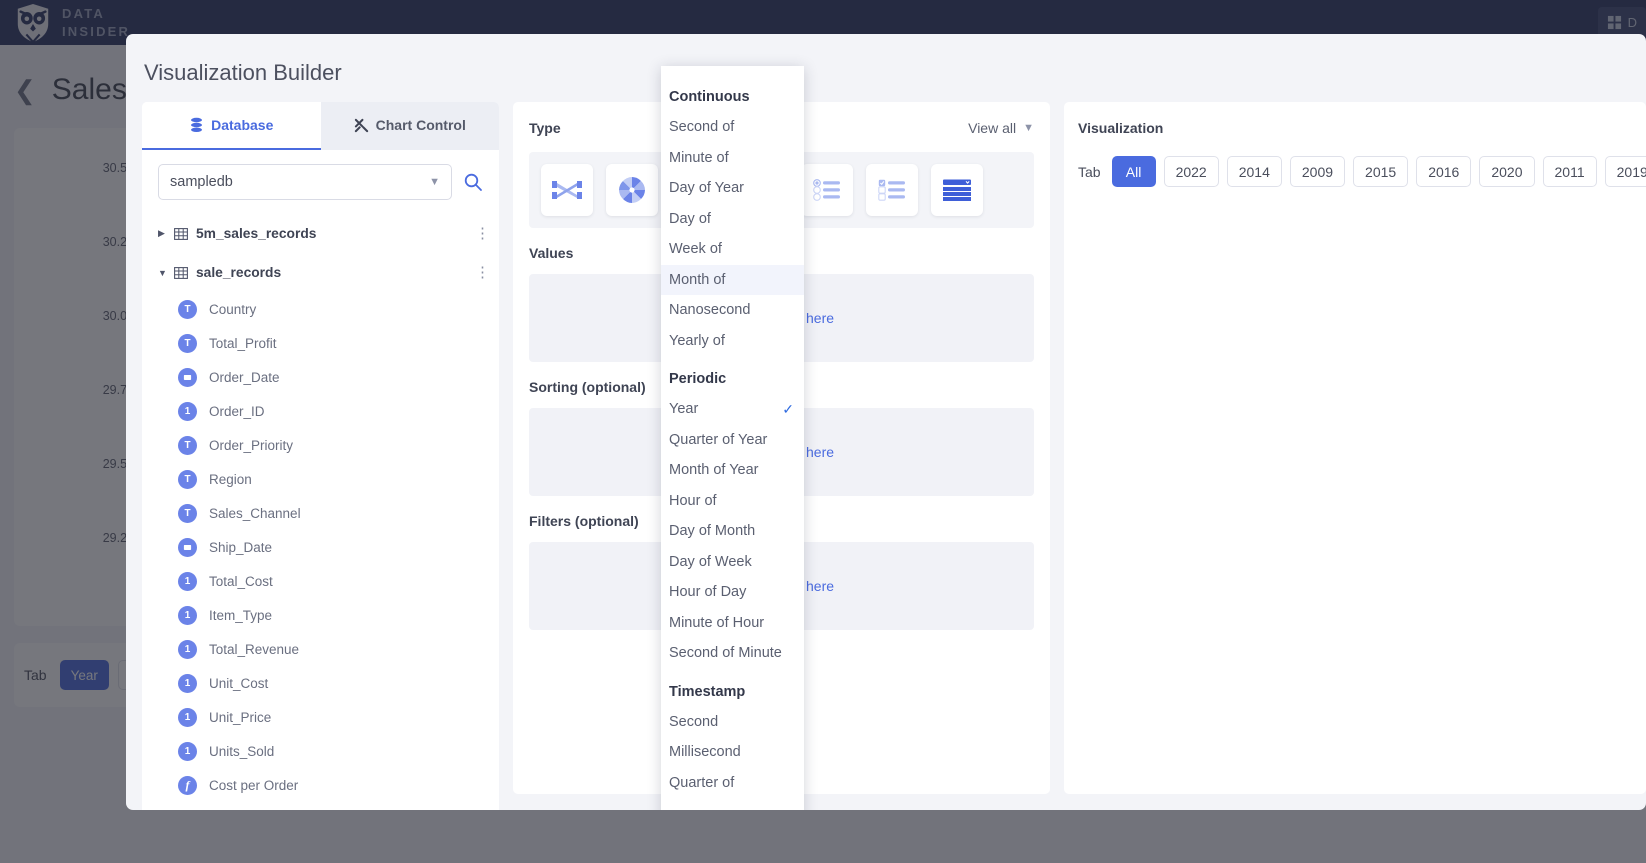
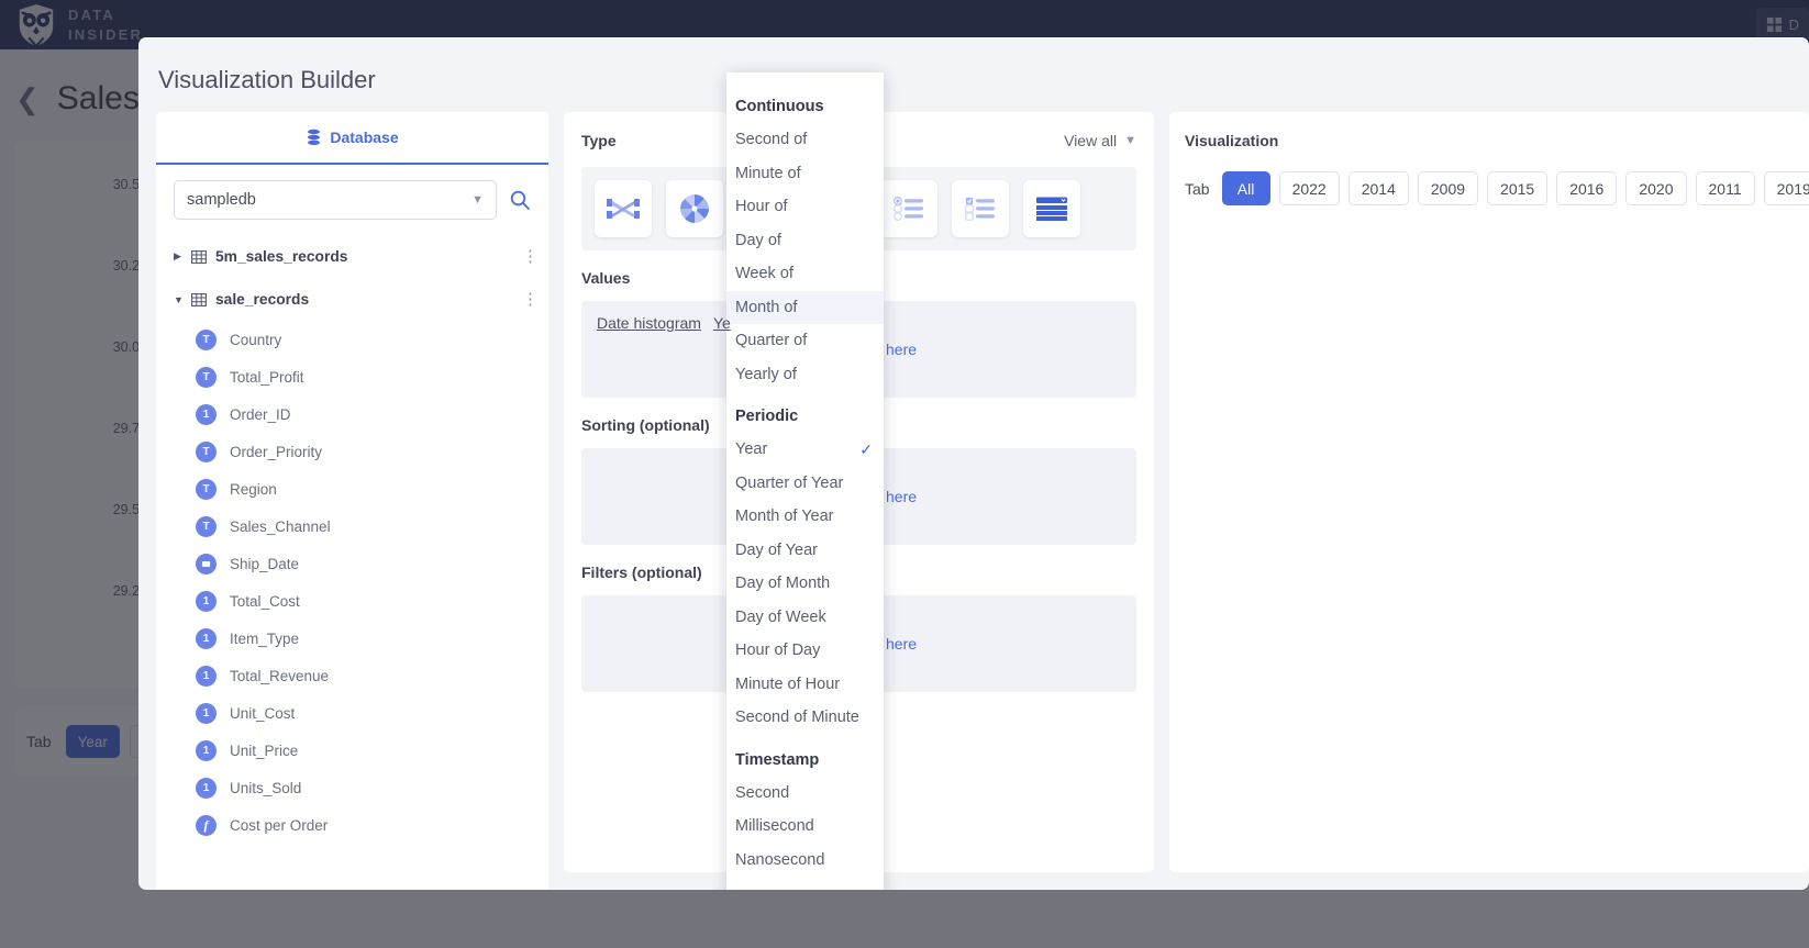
  DATA
  INSIDER
  D
  ❮
  Sales
  30.5
  30.2
  30.0
  29.7
  29.5
  29.2
  Tab
  Year
  Visualization Builder
  Database
- Chart Control
  sampledb
  ▼
  ▶
  5m_sales_records
  ⋮
  ▼
  sale_records
  ⋮
  T
  Country
  T
  Total_Profit
- Order_Date
  1
  Order_ID
  T
  Order_Priority
  T
  Region
  T
  Sales_Channel
  Ship_Date
  1
  Total_Cost
  1
  Item_Type
  1
  Total_Revenue
  1
  Unit_Cost
  1
  Unit_Price
  1
  Units_Sold
  f
  Cost per Order
  Type
  View all
  ▼
  Values
+ Date histogram
+ Ye
  Sorting (optional)
  Filters (optional)
  Visualization
  Tab
  All
  2022
  2014
  2009
  2015
  2016
  2020
  2011
  2019
  Continuous
  Second of
  Minute of
- Day of Year
+ Hour of
  Day of
  Week of
  Month of
- Nanosecond
+ Quarter of
  Yearly of
  Periodic
  Year
  ✓
  Quarter of Year
  Month of Year
- Hour of
+ Day of Year
  Day of Month
  Day of Week
  Hour of Day
  Minute of Hour
  Second of Minute
  Timestamp
  Second
  Millisecond
- Quarter of
+ Nanosecond
